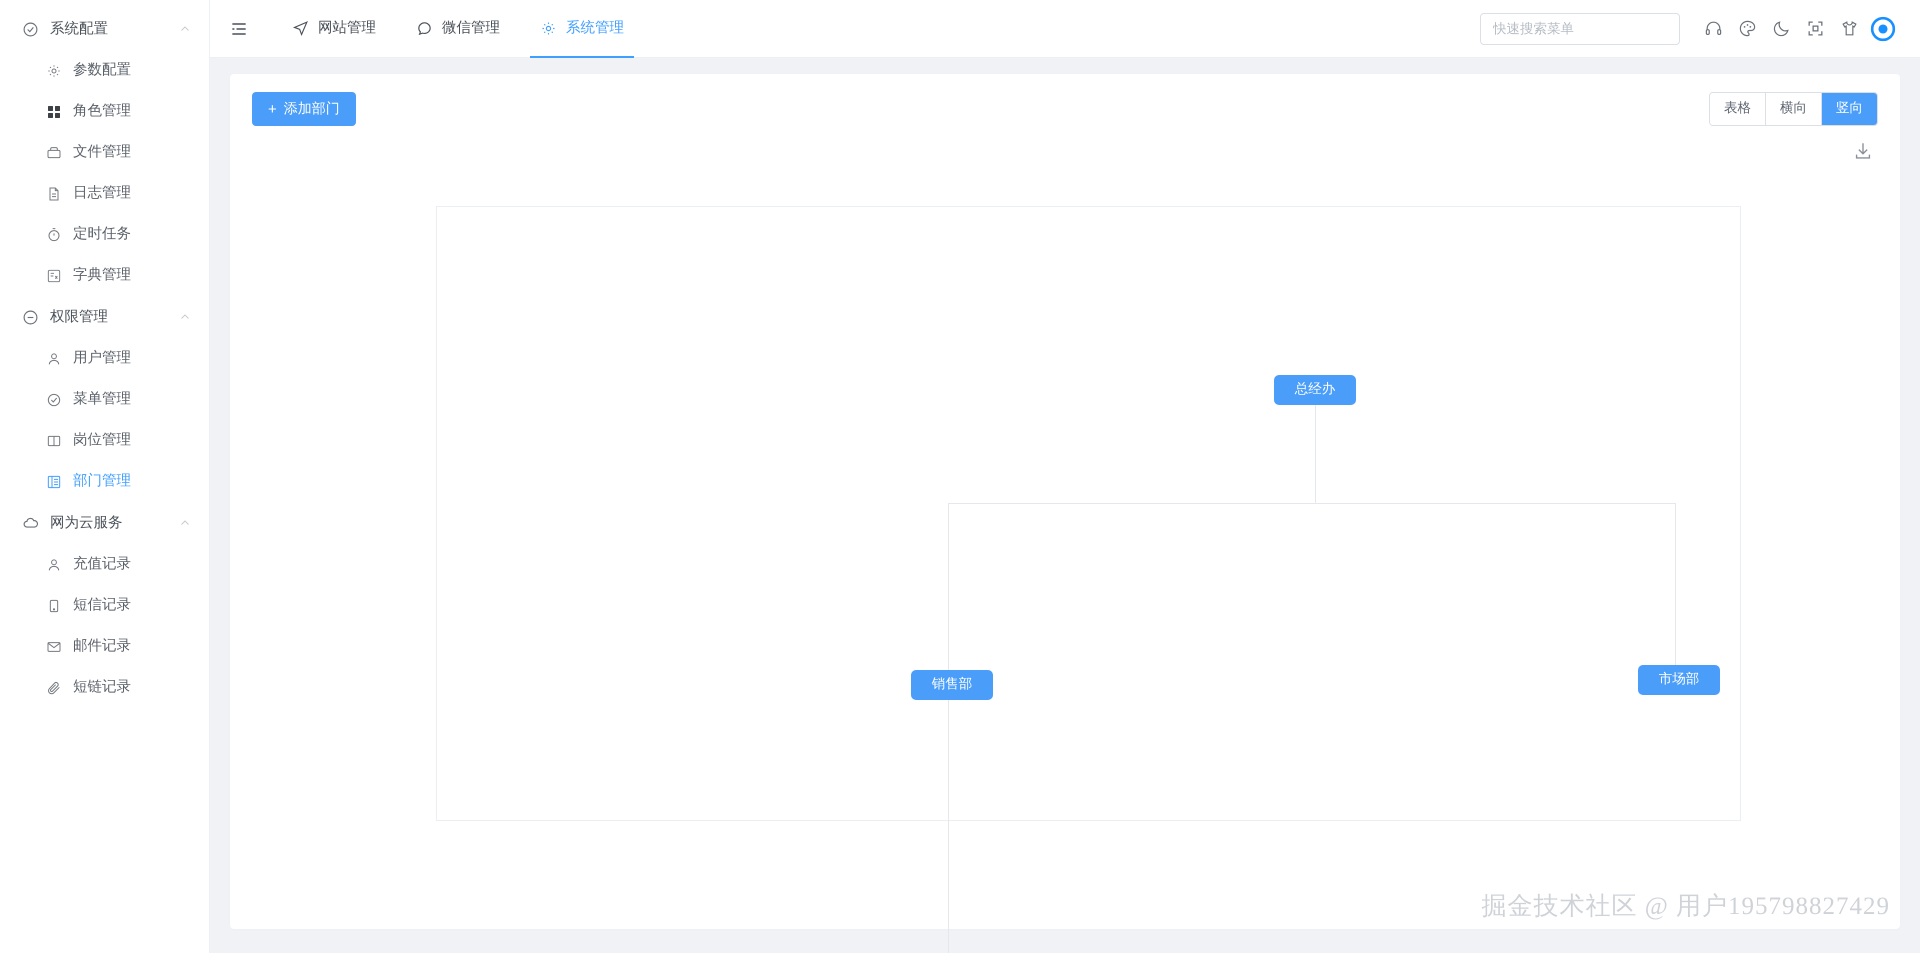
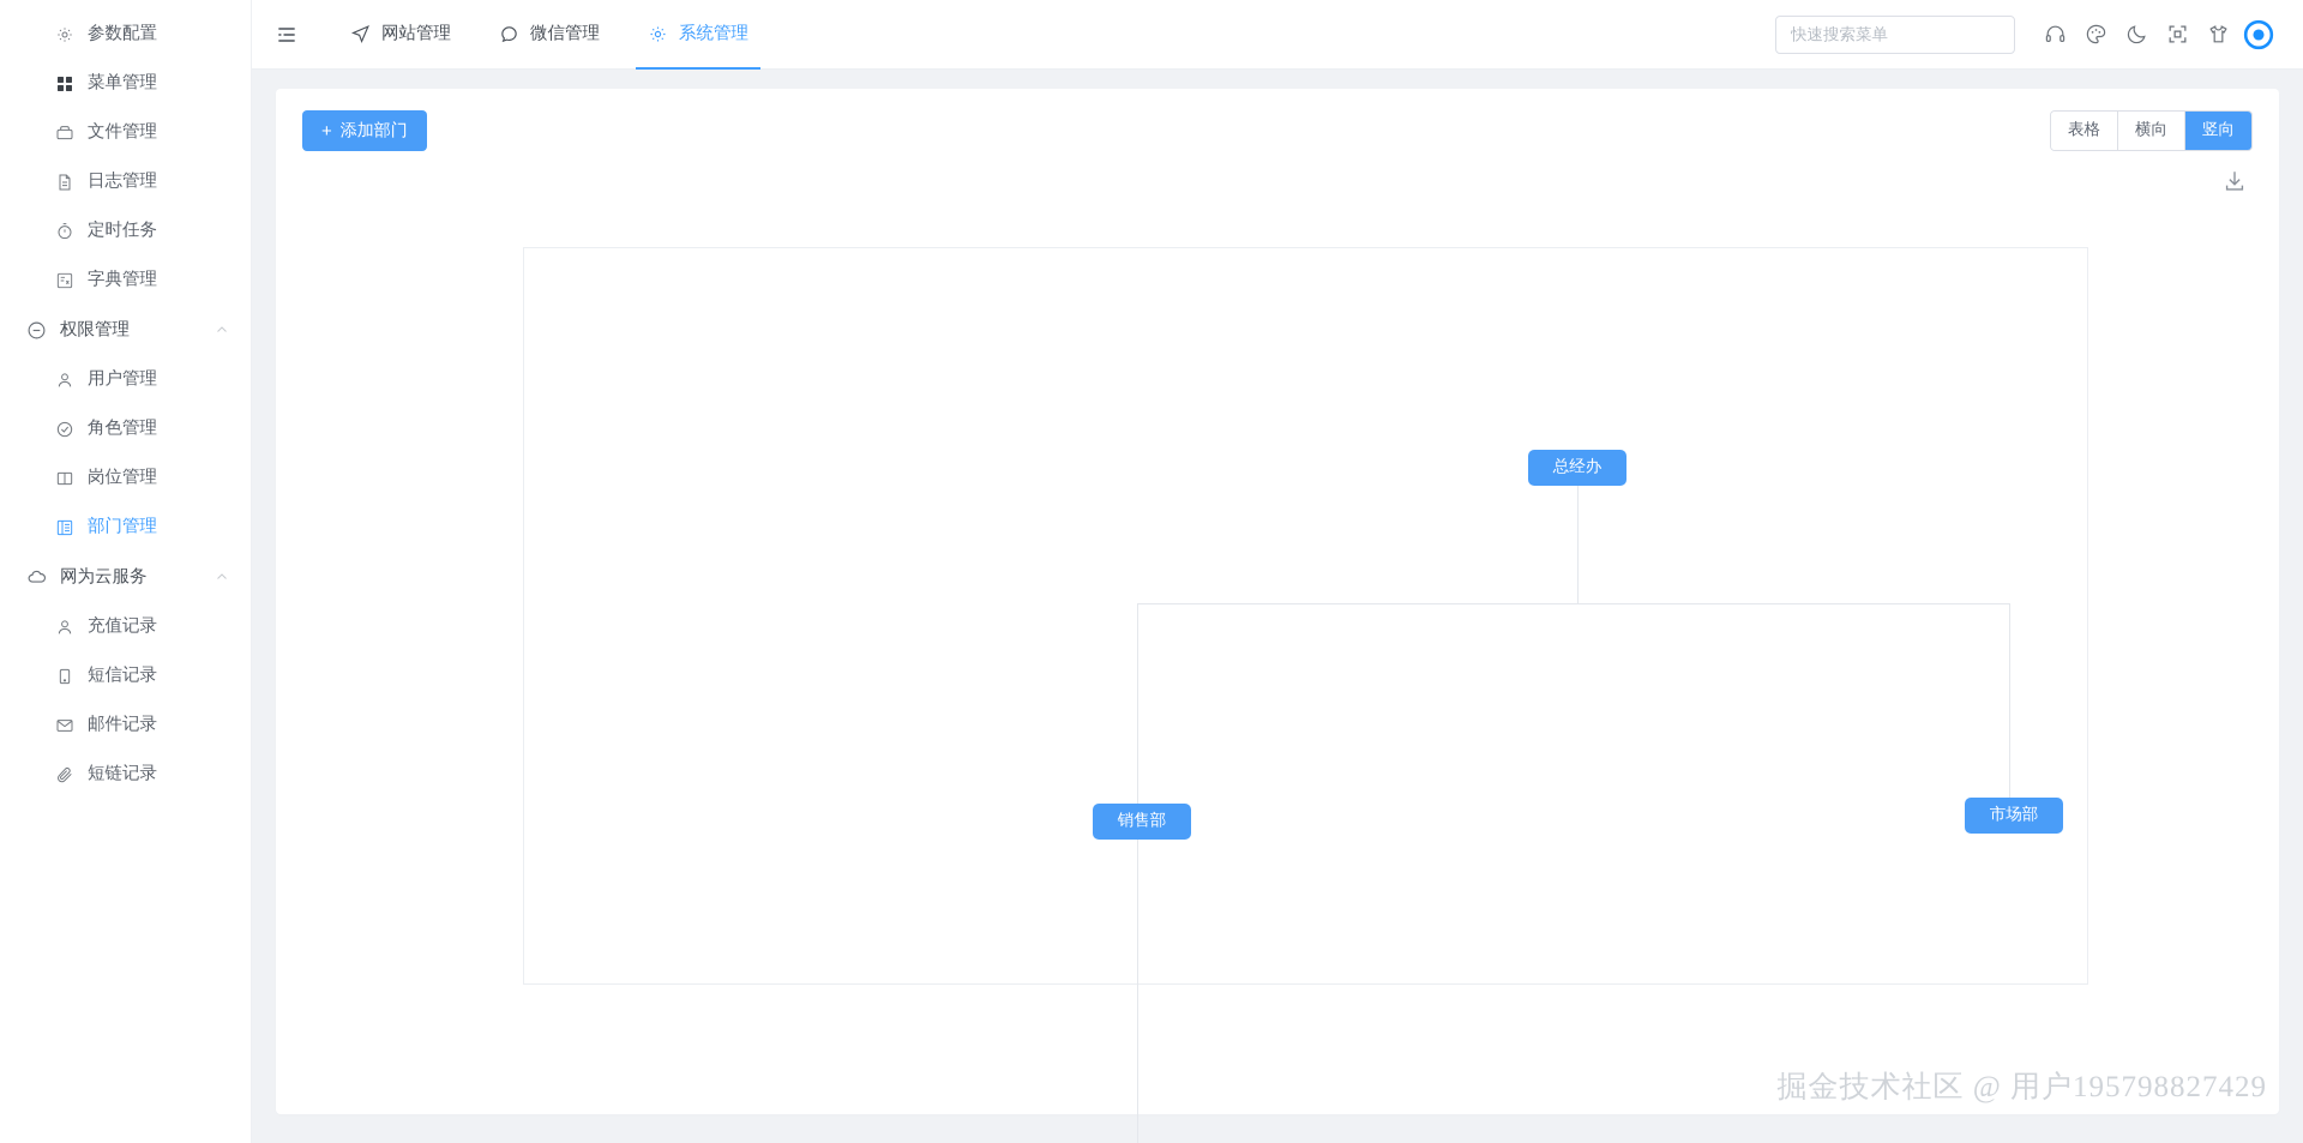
- 系统配置
  参数配置
- 角色管理
+ 菜单管理
  文件管理
  日志管理
  定时任务
  字典管理
  权限管理
  用户管理
- 菜单管理
+ 角色管理
  岗位管理
  部门管理
  网为云服务
  充值记录
  短信记录
  邮件记录
  短链记录
  网站管理
  微信管理
  系统管理
  快速搜索菜单
  +
  添加部门
  表格
  横向
  竖向
  总经办
  销售部
  市场部
  掘金技术社区 @ 用户195798827429
